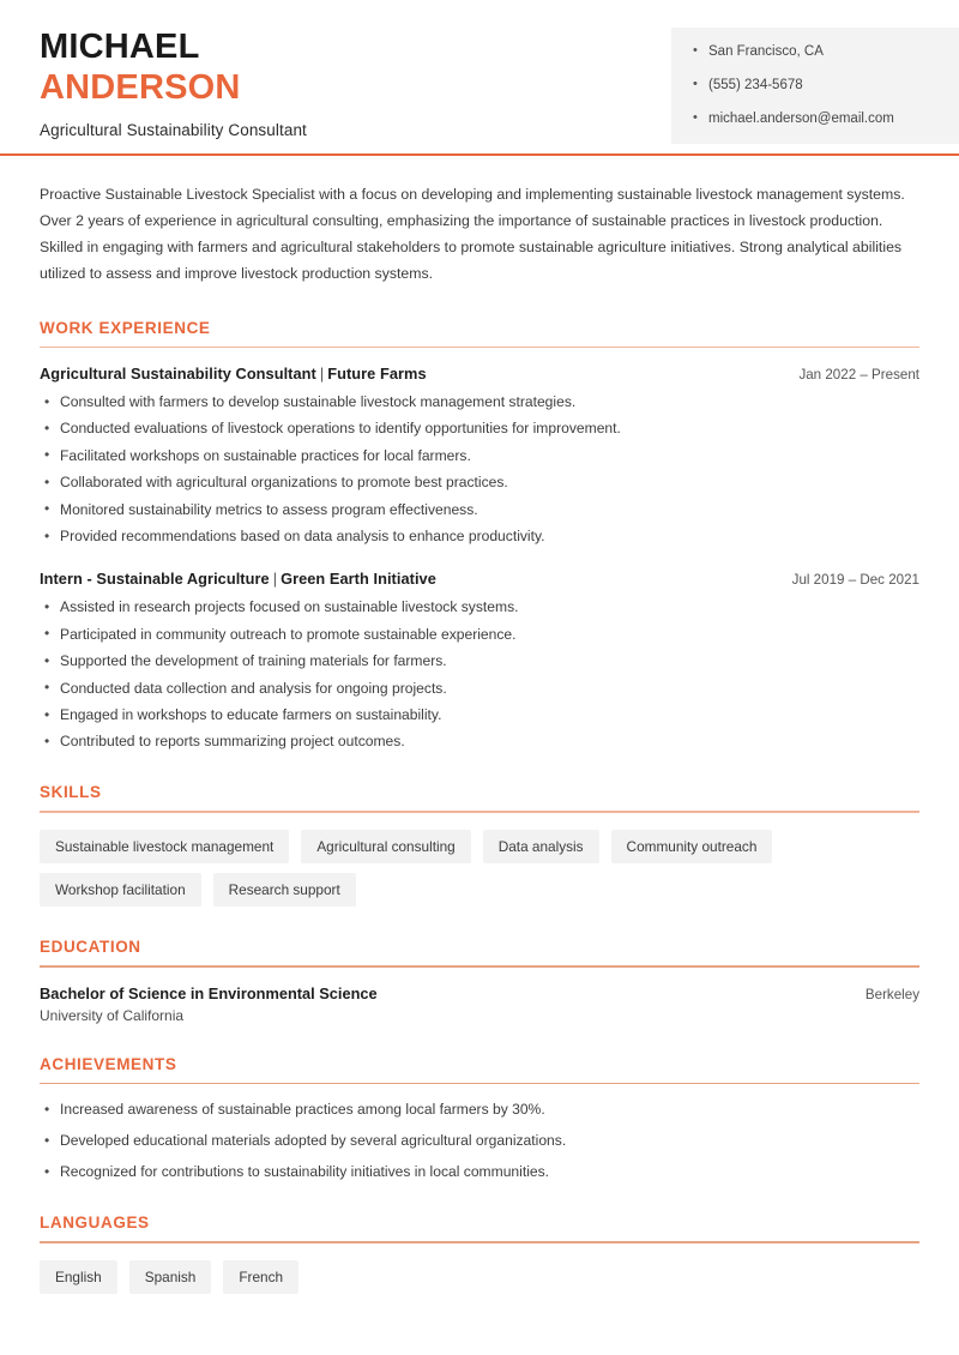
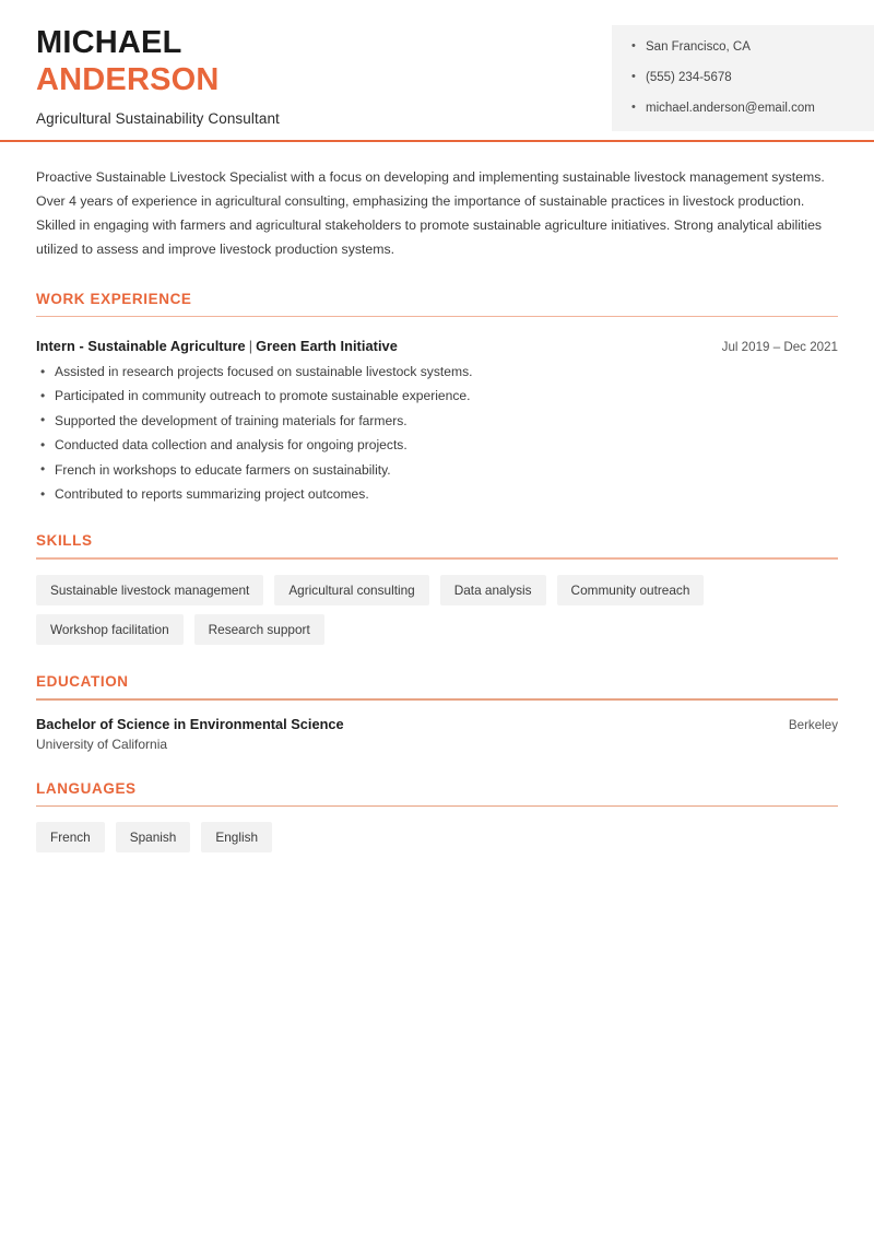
  MICHAEL
  ANDERSON
  Agricultural Sustainability Consultant
  San Francisco, CA
  (555) 234-5678
  michael.anderson@email.com
- Proactive Sustainable Livestock Specialist with a focus on developing and implementing sustainable livestock management systems. Over 2 years of experience in agricultural consulting, emphasizing the importance of sustainable practices in livestock production. Skilled in engaging with farmers and agricultural stakeholders to promote sustainable agriculture initiatives. Strong analytical abilities utilized to assess and improve livestock production systems.
+ Proactive Sustainable Livestock Specialist with a focus on developing and implementing sustainable livestock management systems. Over 4 years of experience in agricultural consulting, emphasizing the importance of sustainable practices in livestock production. Skilled in engaging with farmers and agricultural stakeholders to promote sustainable agriculture initiatives. Strong analytical abilities utilized to assess and improve livestock production systems.
  WORK EXPERIENCE
- Agricultural Sustainability Consultant | Future Farms
- Jan 2022 – Present
- Consulted with farmers to develop sustainable livestock management strategies.
- Conducted evaluations of livestock operations to identify opportunities for improvement.
- Facilitated workshops on sustainable practices for local farmers.
- Collaborated with agricultural organizations to promote best practices.
- Monitored sustainability metrics to assess program effectiveness.
- Provided recommendations based on data analysis to enhance productivity.
  Intern - Sustainable Agriculture | Green Earth Initiative
  Jul 2019 – Dec 2021
  Assisted in research projects focused on sustainable livestock systems.
  Participated in community outreach to promote sustainable experience.
  Supported the development of training materials for farmers.
  Conducted data collection and analysis for ongoing projects.
- Engaged in workshops to educate farmers on sustainability.
+ French in workshops to educate farmers on sustainability.
  Contributed to reports summarizing project outcomes.
  SKILLS
  Sustainable livestock management
  Agricultural consulting
  Data analysis
  Community outreach
  Workshop facilitation
  Research support
  EDUCATION
  Bachelor of Science in Environmental Science
  Berkeley
  University of California
- ACHIEVEMENTS
- Increased awareness of sustainable practices among local farmers by 30%.
- Developed educational materials adopted by several agricultural organizations.
- Recognized for contributions to sustainability initiatives in local communities.
  LANGUAGES
- English
+ French
  Spanish
- French
+ English
